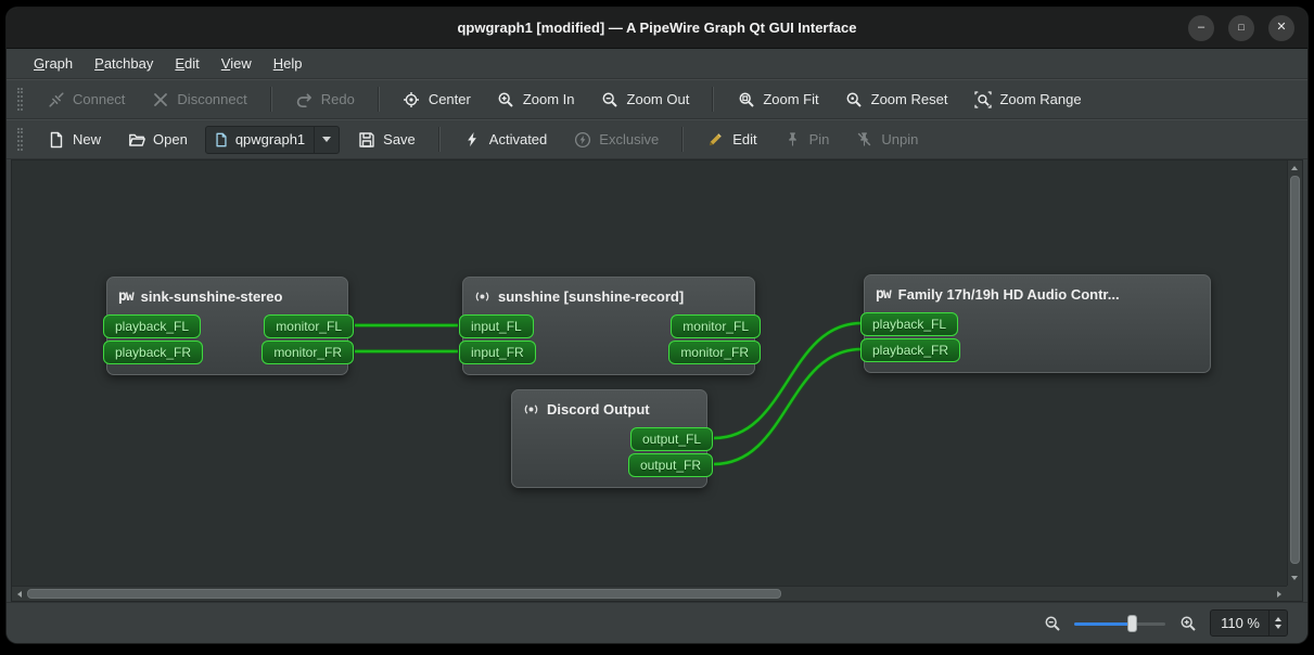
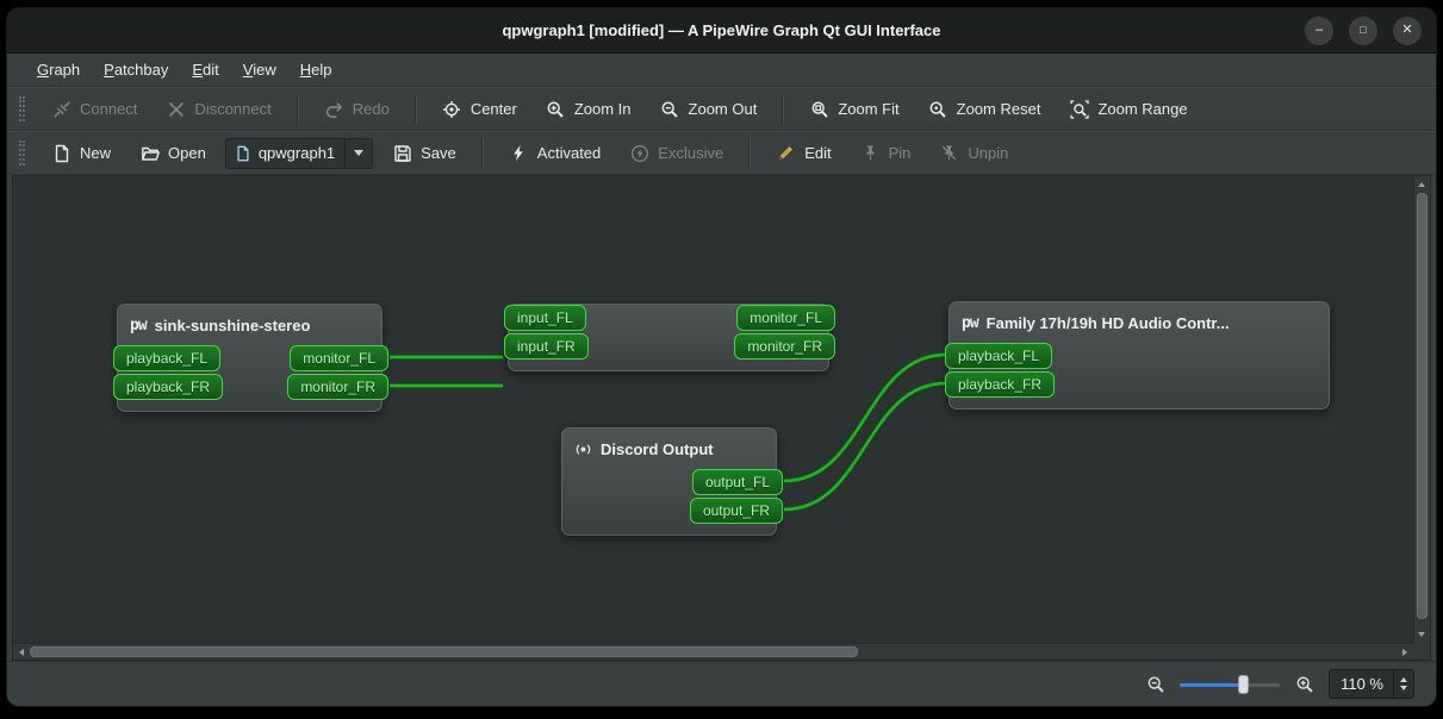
  qpwgraph1 [modified] — A PipeWire Graph Qt GUI Interface
  –
  □
  ✕
  Graph
  Patchbay
  Edit
  View
  Help
  Connect
  Disconnect
  Redo
  Center
  Zoom In
  Zoom Out
  Zoom Fit
  Zoom Reset
  Zoom Range
  New
  Open
  qpwgraph1
  Save
  Activated
  Exclusive
  Edit
  Pin
  Unpin
  pw
  sink-sunshine-stereo
  playback_FL
  playback_FR
  monitor_FL
  monitor_FR
- sunshine [sunshine-record]
  input_FL
  input_FR
  monitor_FL
  monitor_FR
  pw
  Family 17h/19h HD Audio Contr...
  playback_FL
  playback_FR
  Discord Output
  output_FL
  output_FR
  110 %
